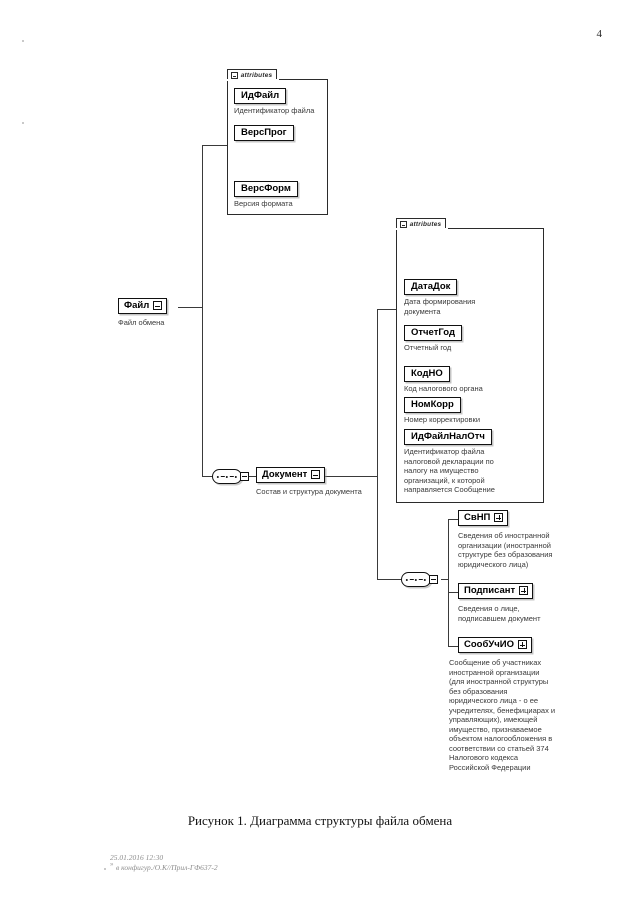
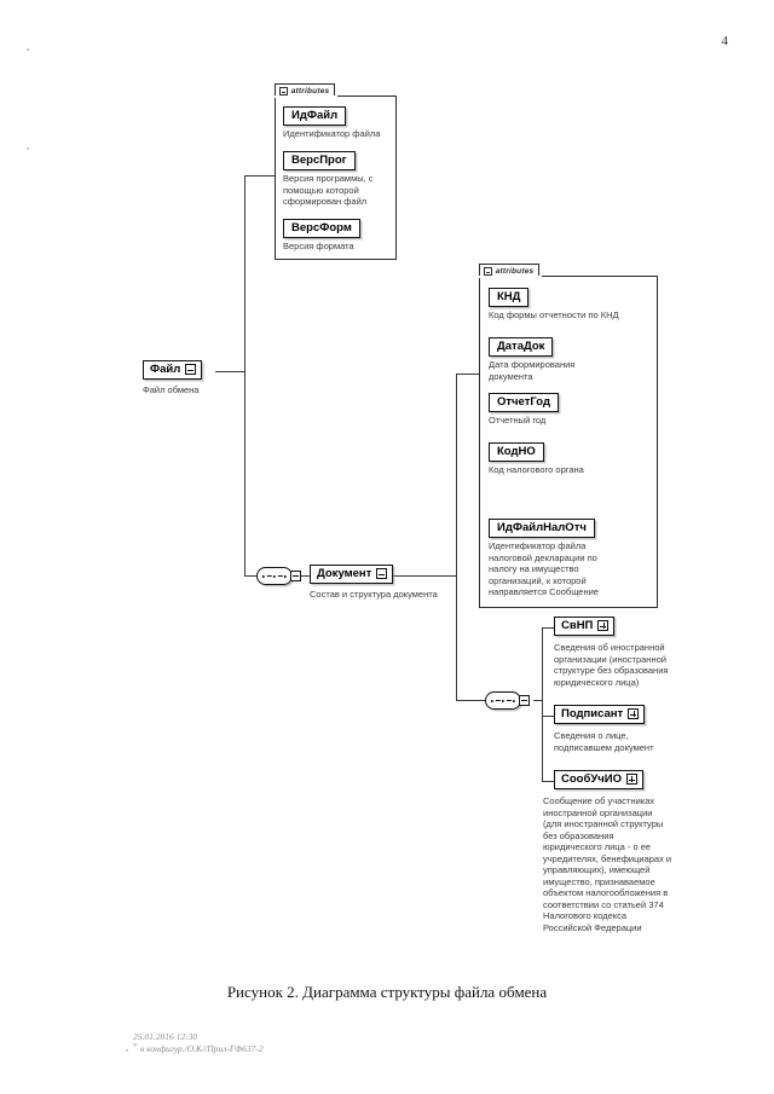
  4
  ИдФайл
  Идентификатор файла
  ВерсПрог
+ Версия программы, с
+ помощью которой
+ сформирован файл
  ВерсФорм
  Версия формата
  Файл
  Файл обмена
  Документ
  Состав и структура документа
+ КНД
+ Код формы отчетности по КНД
  ДатаДок
  Дата формирования
  документа
  ОтчетГод
  Отчетный год
  КодНО
  Код налогового органа
- НомКорр
- Номер корректировки
  ИдФайлНалОтч
  Идентификатор файла
  налоговой декларации по
  налогу на имущество
  организаций, к которой
  направляется Сообщение
  СвНП
  Сведения об иностранной
  организации (иностранной
  структуре без образования
  юридического лица)
  Подписант
  Сведения о лице,
  подписавшем документ
  СообУчИО
  Сообщение об участниках
  иностранной организации
  (для иностранной структуры
  без образования
  юридического лица - о ее
  учредителях, бенефициарах и
  управляющих), имеющей
  имущество, признаваемое
  объектом налогообложения в
  соответствии со статьей 374
  Налогового кодекса
  Российской Федерации
- Рисунок 1. Диаграмма структуры файла обмена
+ Рисунок 2. Диаграмма структуры файла обмена
  25.01.2016 12:30
  в конфигур./О.К//Прил-ГФ637-2
